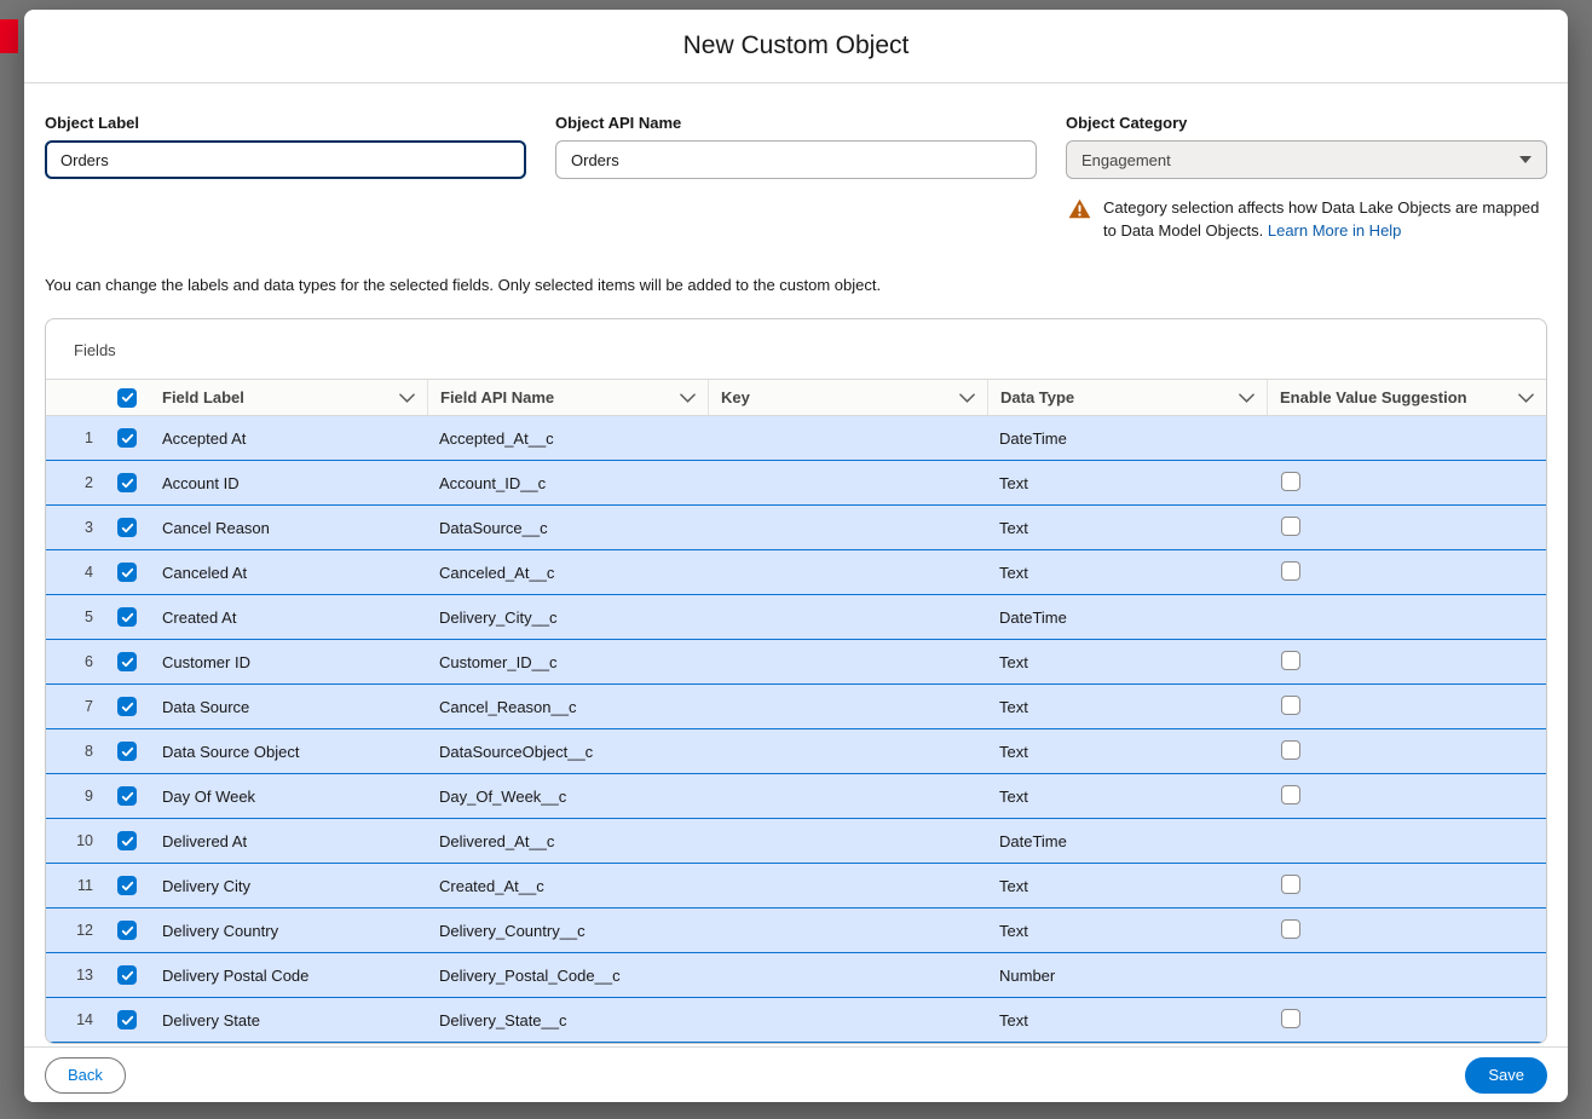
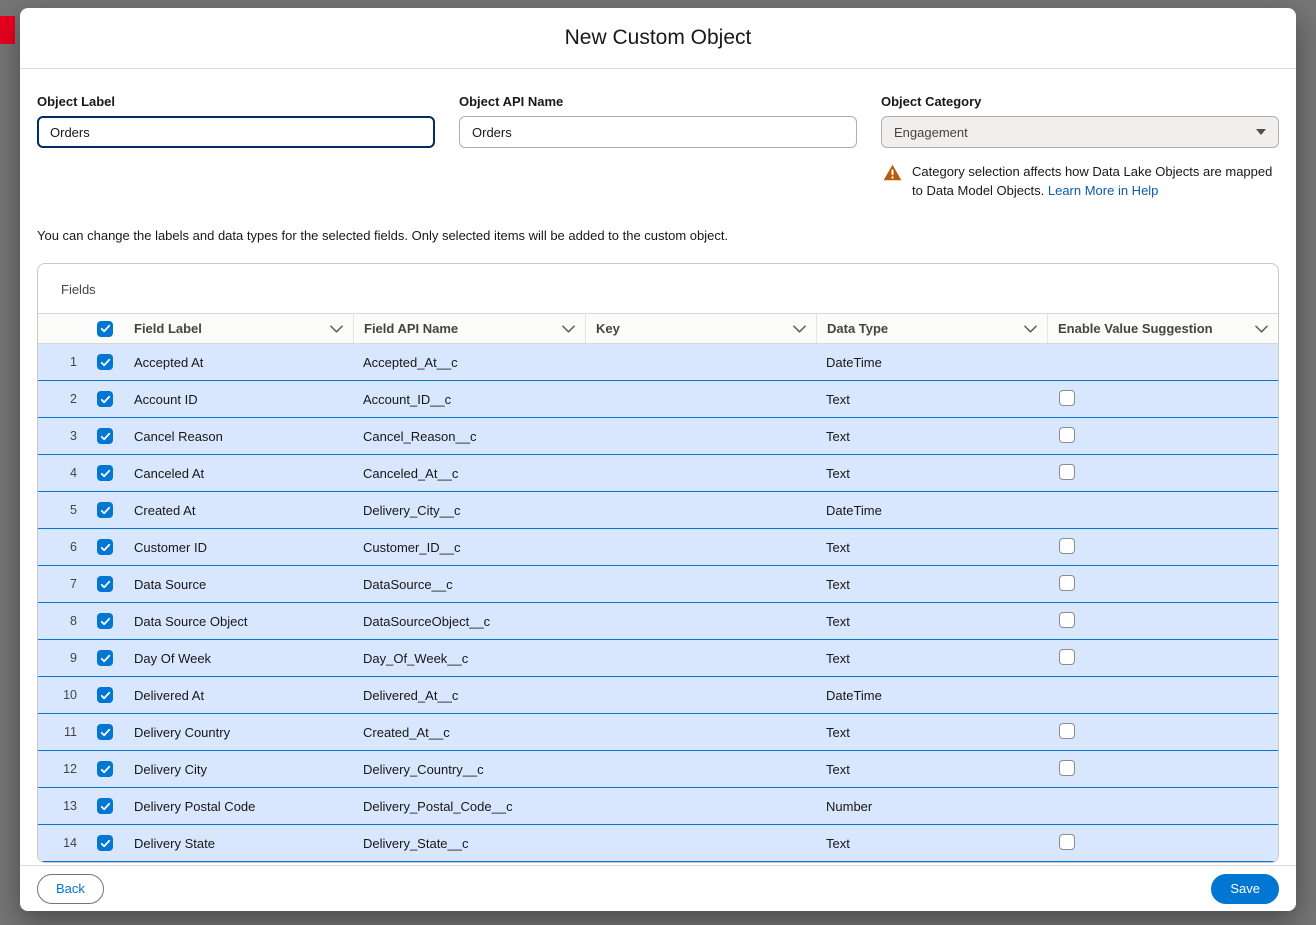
  New Custom Object
  Object Label
  Orders
  Object API Name
  Orders
  Object Category
  Engagement
  Category selection affects how Data Lake Objects are mapped to Data Model Objects. Learn More in Help
  You can change the labels and data types for the selected fields. Only selected items will be added to the custom object.
  Fields
  Field Label
  Field API Name
  Key
  Data Type
  Enable Value Suggestion
  1
  Accepted At
  Accepted_At__c
  DateTime
  2
  Account ID
  Account_ID__c
  Text
  3
  Cancel Reason
- DataSource__c
+ Cancel_Reason__c
  Text
  4
  Canceled At
  Canceled_At__c
  Text
  5
  Created At
  Delivery_City__c
  DateTime
  6
  Customer ID
  Customer_ID__c
  Text
  7
  Data Source
- Cancel_Reason__c
+ DataSource__c
  Text
  8
  Data Source Object
  DataSourceObject__c
  Text
  9
  Day Of Week
  Day_Of_Week__c
  Text
  10
  Delivered At
  Delivered_At__c
  DateTime
  11
- Delivery City
+ Delivery Country
  Created_At__c
  Text
  12
- Delivery Country
+ Delivery City
  Delivery_Country__c
  Text
  13
  Delivery Postal Code
  Delivery_Postal_Code__c
  Number
  14
  Delivery State
  Delivery_State__c
  Text
  Back
  Save
